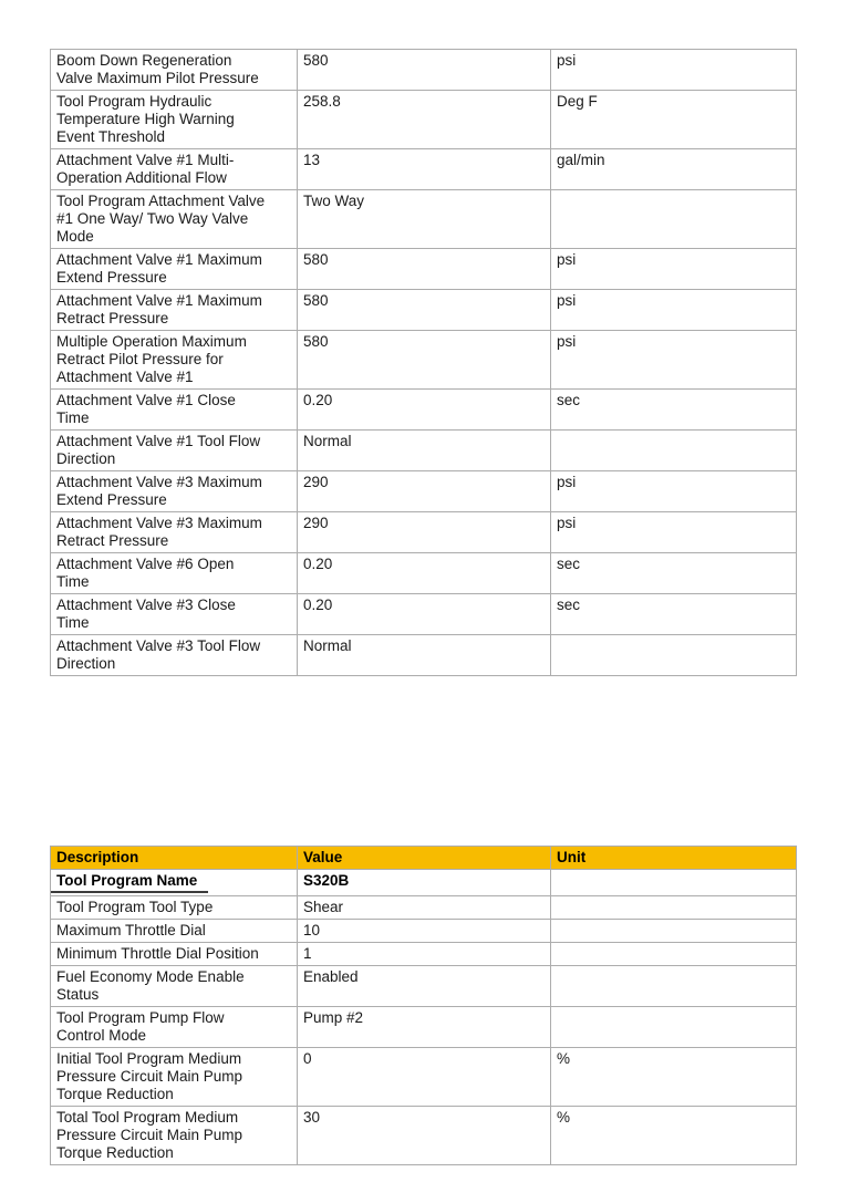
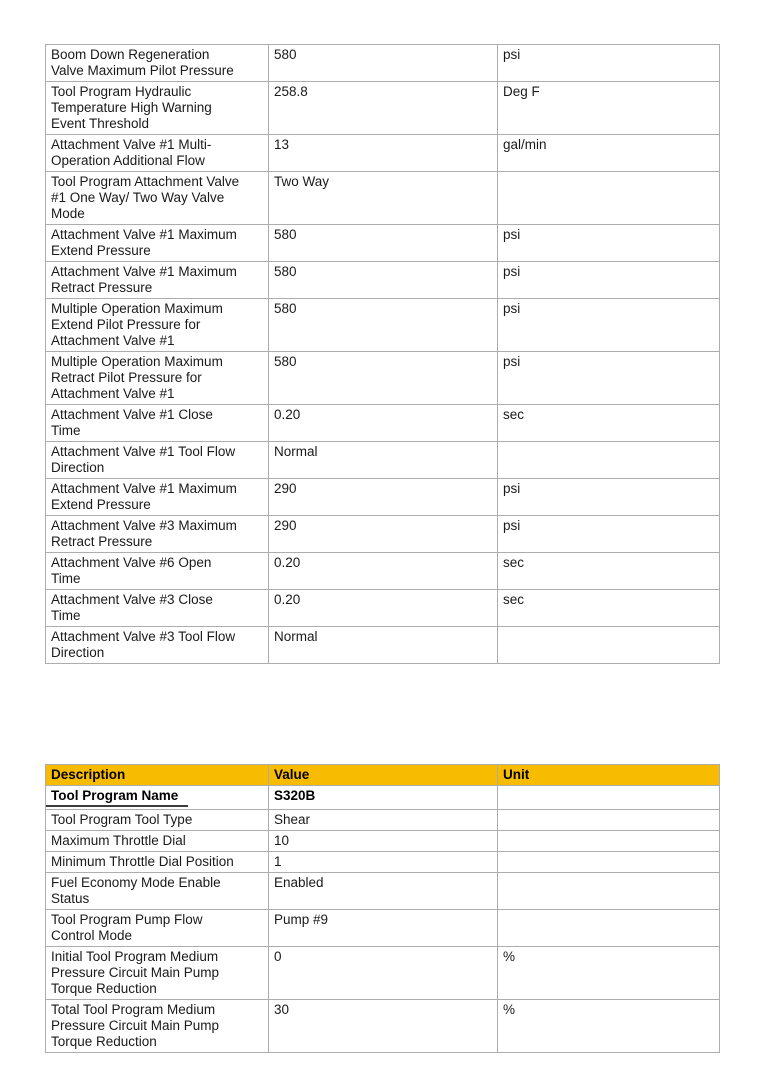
  Boom Down Regeneration Valve Maximum Pilot Pressure	580	psi
  Tool Program Hydraulic Temperature High Warning Event Threshold	258.8	Deg F
  Attachment Valve #1 Multi- Operation Additional Flow	13	gal/min
  Tool Program Attachment Valve #1 One Way/ Two Way Valve Mode	Two Way
  Attachment Valve #1 Maximum Extend Pressure	580	psi
  Attachment Valve #1 Maximum Retract Pressure	580	psi
+ Multiple Operation Maximum Extend Pilot Pressure for Attachment Valve #1	580	psi
  Multiple Operation Maximum Retract Pilot Pressure for Attachment Valve #1	580	psi
  Attachment Valve #1 Close Time	0.20	sec
  Attachment Valve #1 Tool Flow Direction	Normal
- Attachment Valve #3 Maximum Extend Pressure	290	psi
+ Attachment Valve #1 Maximum Extend Pressure	290	psi
  Attachment Valve #3 Maximum Retract Pressure	290	psi
  Attachment Valve #6 Open Time	0.20	sec
  Attachment Valve #3 Close Time	0.20	sec
  Attachment Valve #3 Tool Flow Direction	Normal
  Description	Value	Unit
  Tool Program Name	S320B
  Tool Program Tool Type	Shear
  Maximum Throttle Dial	10
  Minimum Throttle Dial Position	1
  Fuel Economy Mode Enable Status	Enabled
- Tool Program Pump Flow Control Mode	Pump #2
+ Tool Program Pump Flow Control Mode	Pump #9
  Initial Tool Program Medium Pressure Circuit Main Pump Torque Reduction	0	%
  Total Tool Program Medium Pressure Circuit Main Pump Torque Reduction	30	%
